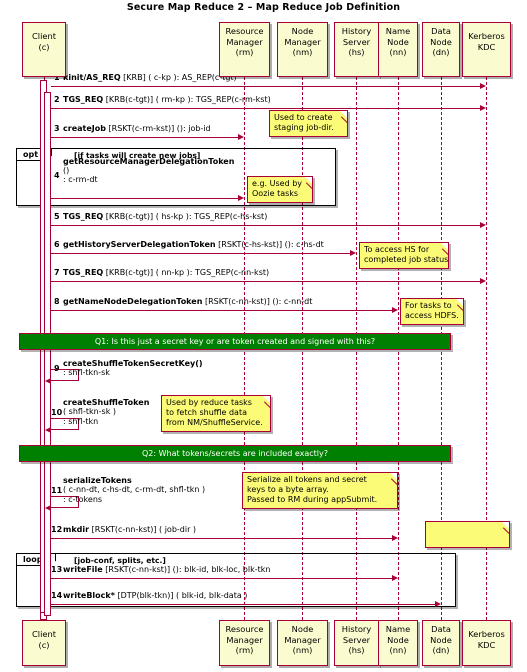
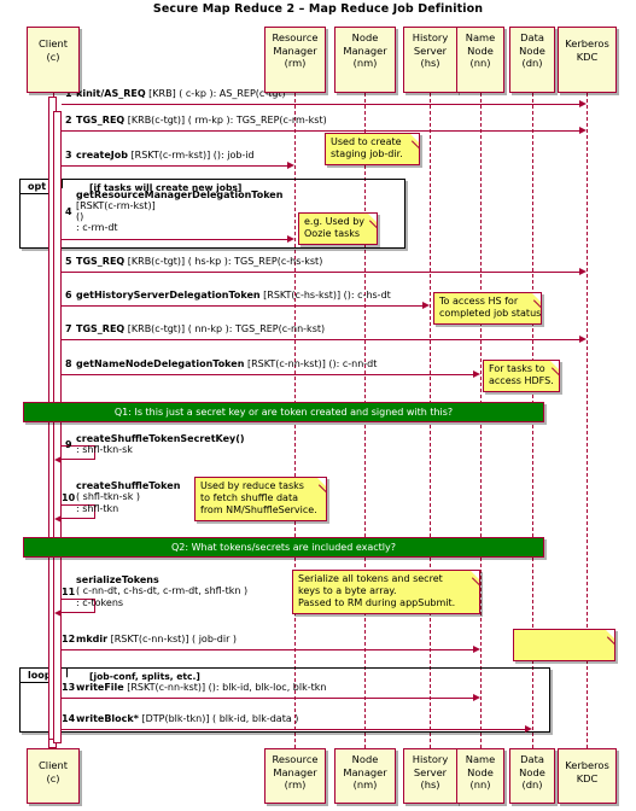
  Secure Map Reduce 2 – Map Reduce Job Definition
  opt
  [if tasks will create new jobs]
  loo
  [job-conf, splits, etc.]
  kinit/AS_REQ [KRB] ( c-kp ): AS_REP(c-tgt)
  1
  TGS_REQ [KRB(c-tgt)] ( rm-kp ): TGS_REP(c-rm-kst)
  2
  createJob [RSKT(c-rm-kst)] (): job-id
  3
  getResourceManagerDelegationToken
+ [RSKT(c-rm-kst)]
  ()
  : c-rm-dt
  4
  TGS_REQ [KRB(c-tgt)] ( hs-kp ): TGS_REP(c-hs-kst)
  5
  getHistoryServerDelegationToken [RSKT(c-hs-kst)] (): c-hs-dt
  6
  TGS_REQ [KRB(c-tgt)] ( nn-kp ): TGS_REP(c-nn-kst)
  7
  getNameNodeDelegationToken [RSKT(c-nn-kst)] (): c-nn-dt
  8
  createShuffleTokenSecretKey()
  : shfl-tkn-sk
  9
  createShuffleToken
  ( shfl-tkn-sk )
  : shfl-tkn
  10
  serializeTokens
  ( c-nn-dt, c-hs-dt, c-rm-dt, shfl-tkn )
  : c-tokens
  11
  mkdir [RSKT(c-nn-kst)] ( job-dir )
  12
  writeFile [RSKT(c-nn-kst)] (): blk-id, blk-loc, blk-tkn
  13
  writeBlock* [DTP(blk-tkn)] ( blk-id, blk-data )
  14
  Q1: Is this just a secret key or are token created and signed with this?
  Q2: What tokens/secrets are included exactly?
  Used to create
  staging job-dir.
  e.g. Used by
  Oozie tasks
  To access HS for
  completed job status
  For tasks to
  access HDFS.
  Used by reduce tasks
  to fetch shuffle data
  from NM/ShuffleService.
  Serialize all tokens and secret
  keys to a byte array.
  Passed to RM during appSubmit.
  Client
  (c)
  Resource
  Manager
  (rm)
  Node
  Manager
  (nm)
  History
  Server
  (hs)
  Name
  Node
  (nn)
  Data
  Node
  (dn)
  Kerberos
  KDC
  Client
  (c)
  Resource
  Manager
  (rm)
  Node
  Manager
  (nm)
  History
  Server
  (hs)
  Name
  Node
  (nn)
  Data
  Node
  (dn)
  Kerberos
  KDC
